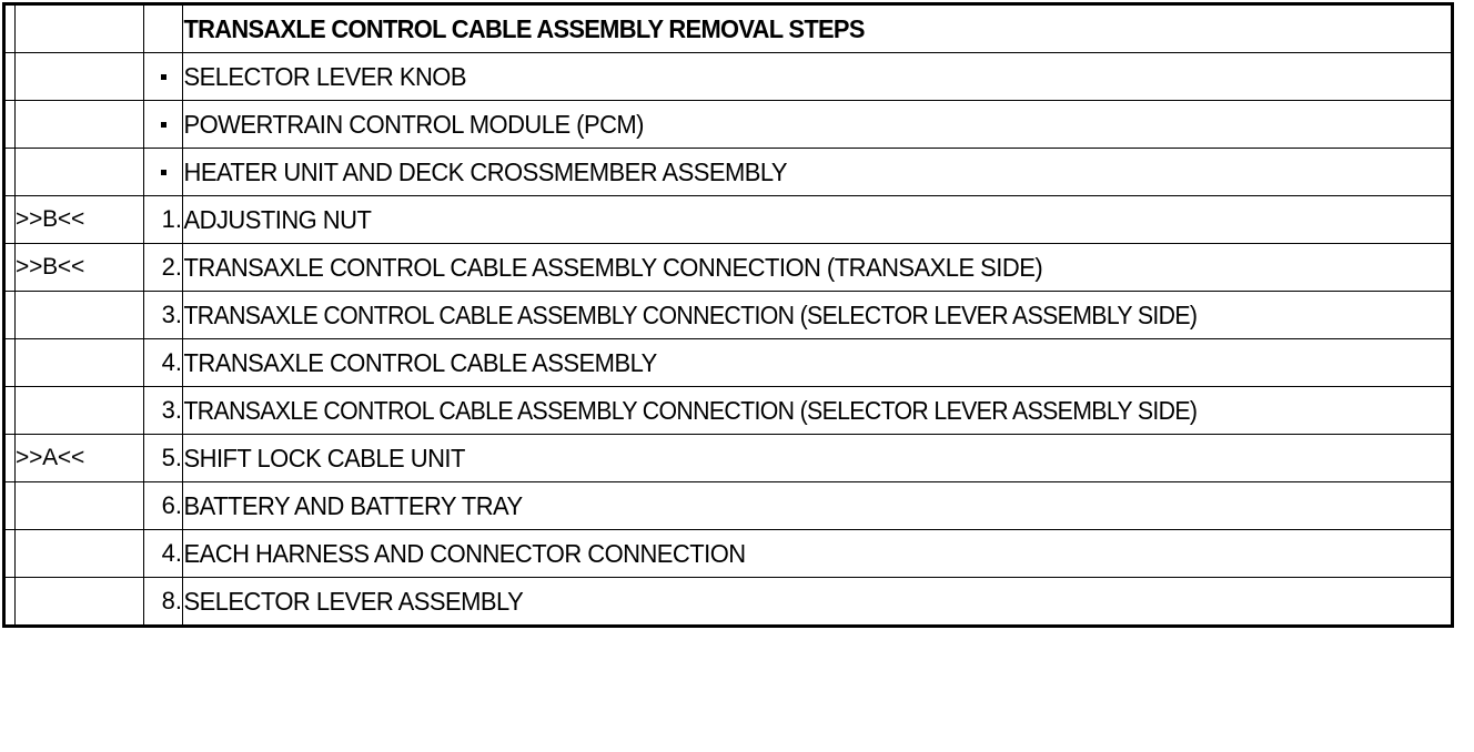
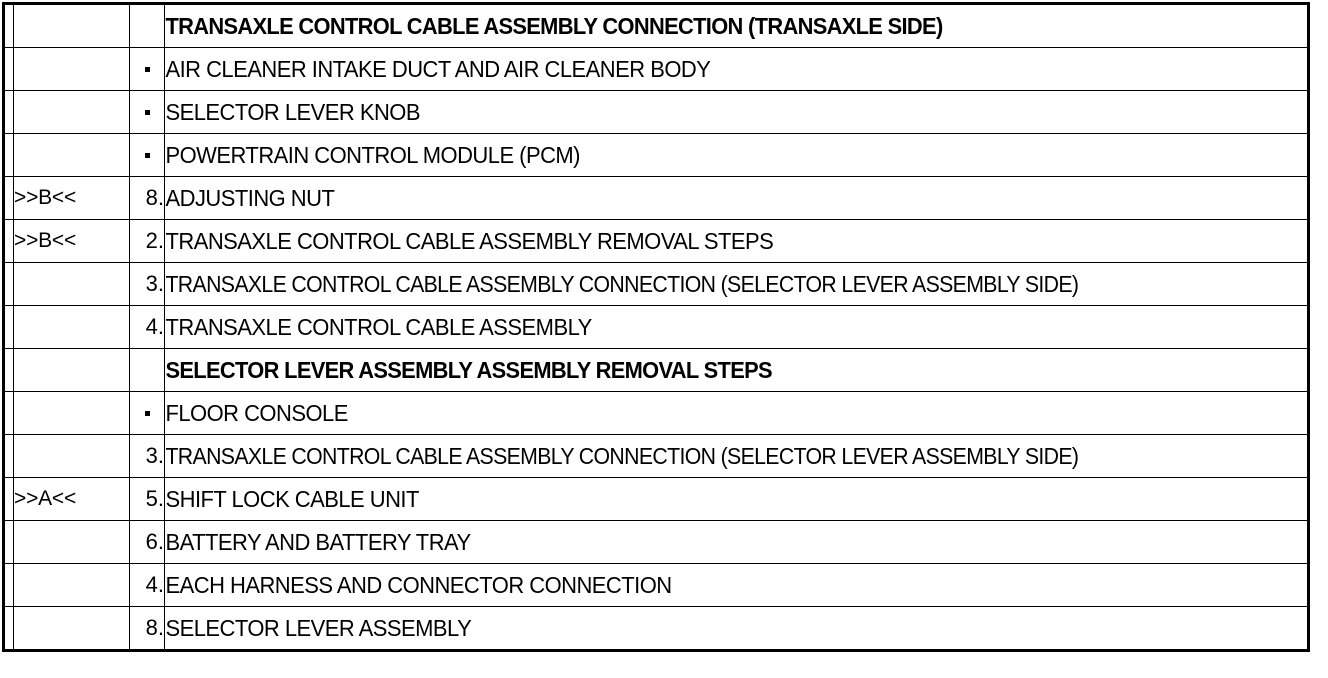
- 			TRANSAXLE CONTROL CABLE ASSEMBLY REMOVAL STEPS
+ 			TRANSAXLE CONTROL CABLE ASSEMBLY CONNECTION (TRANSAXLE SIDE)
+ 			AIR CLEANER INTAKE DUCT AND AIR CLEANER BODY
  			SELECTOR LEVER KNOB
  			POWERTRAIN CONTROL MODULE (PCM)
- 			HEATER UNIT AND DECK CROSSMEMBER ASSEMBLY
- 	>>B<<	1.	ADJUSTING NUT
+ 	>>B<<	8.	ADJUSTING NUT
- 	>>B<<	2.	TRANSAXLE CONTROL CABLE ASSEMBLY CONNECTION (TRANSAXLE SIDE)
+ 	>>B<<	2.	TRANSAXLE CONTROL CABLE ASSEMBLY REMOVAL STEPS
  		3.	TRANSAXLE CONTROL CABLE ASSEMBLY CONNECTION (SELECTOR LEVER ASSEMBLY SIDE)
  		4.	TRANSAXLE CONTROL CABLE ASSEMBLY
+ 			SELECTOR LEVER ASSEMBLY ASSEMBLY REMOVAL STEPS
+ 			FLOOR CONSOLE
  		3.	TRANSAXLE CONTROL CABLE ASSEMBLY CONNECTION (SELECTOR LEVER ASSEMBLY SIDE)
  	>>A<<	5.	SHIFT LOCK CABLE UNIT
  		6.	BATTERY AND BATTERY TRAY
  		4.	EACH HARNESS AND CONNECTOR CONNECTION
  		8.	SELECTOR LEVER ASSEMBLY
